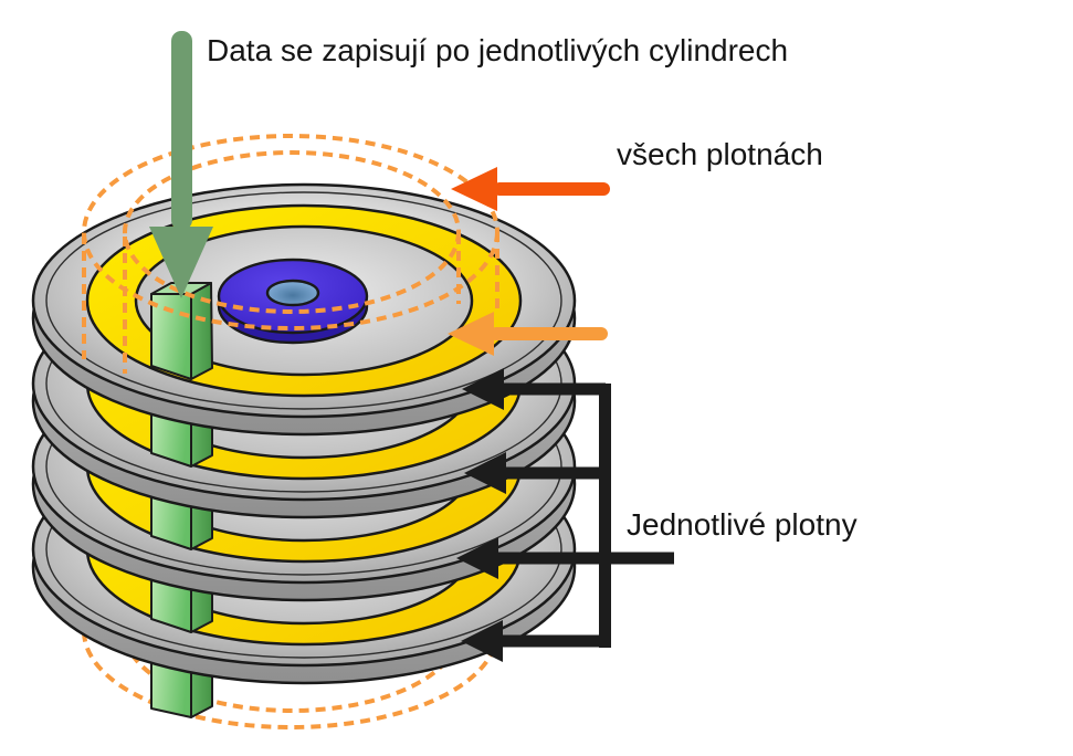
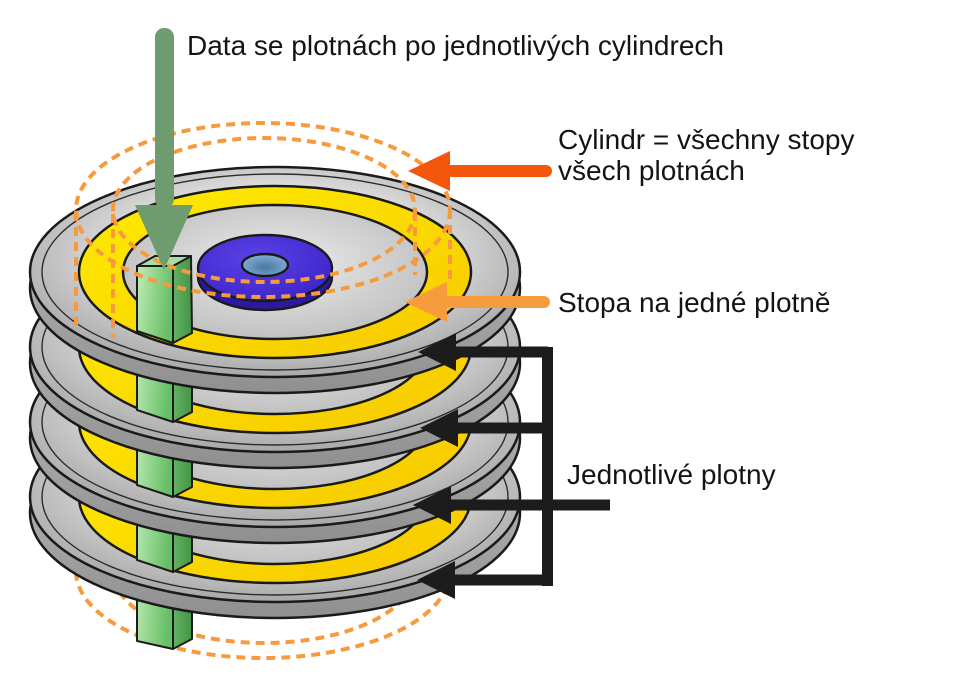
- Data se zapisují po jednotlivých cylindrech
+ Data se plotnách po jednotlivých cylindrech
+ Cylindr = všechny stopy
  všech plotnách
+ Stopa na jedné plotně
  Jednotlivé plotny
